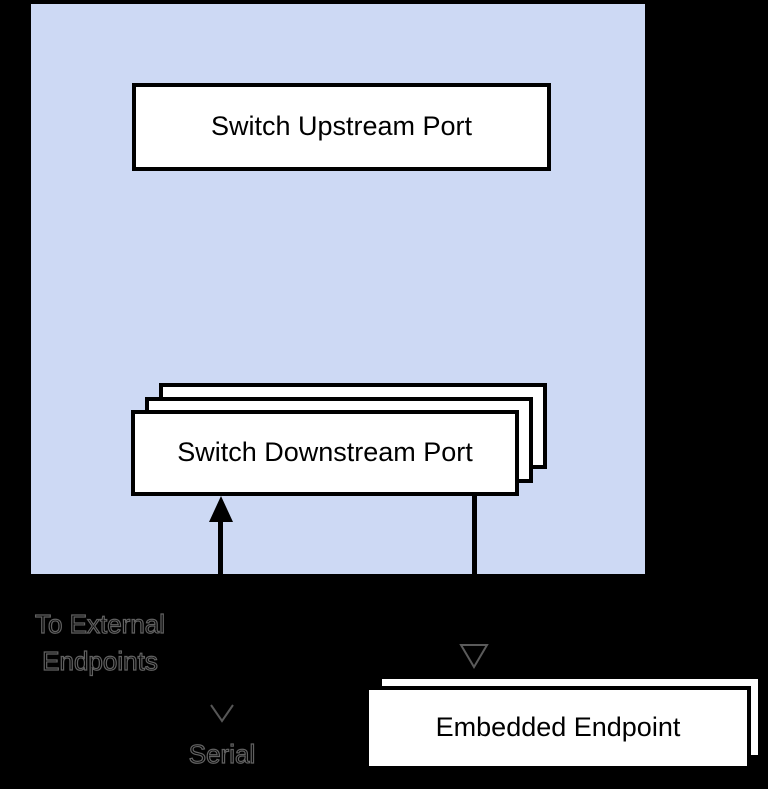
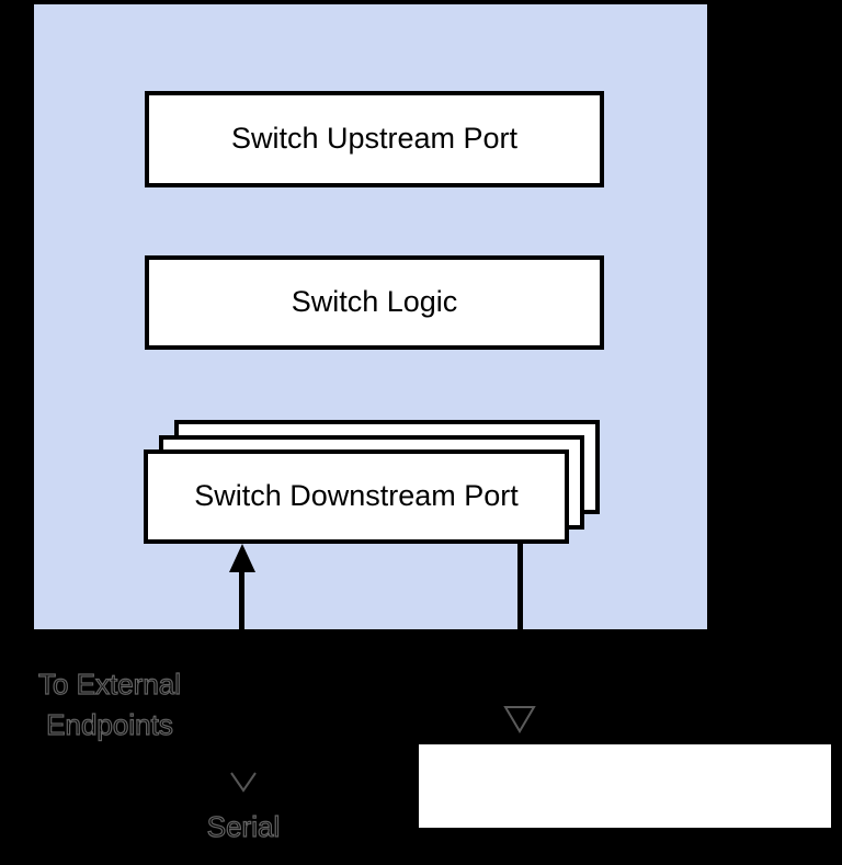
  Switch Upstream Port
+ Switch Logic
  Switch Downstream Port
  To External
  Endpoints
  Serial
- Embedded Endpoint
